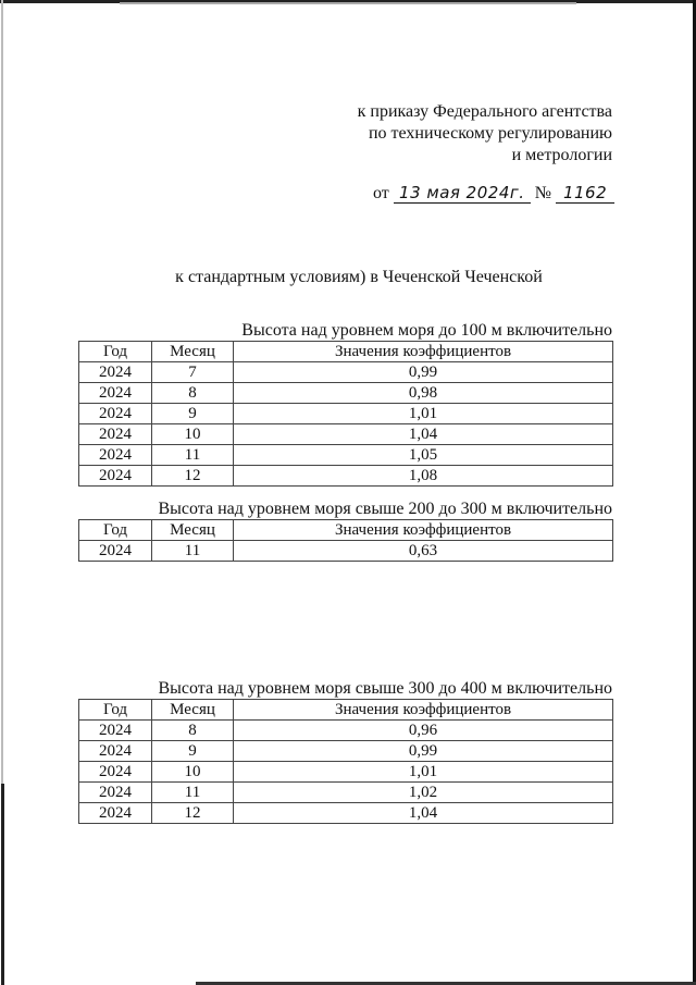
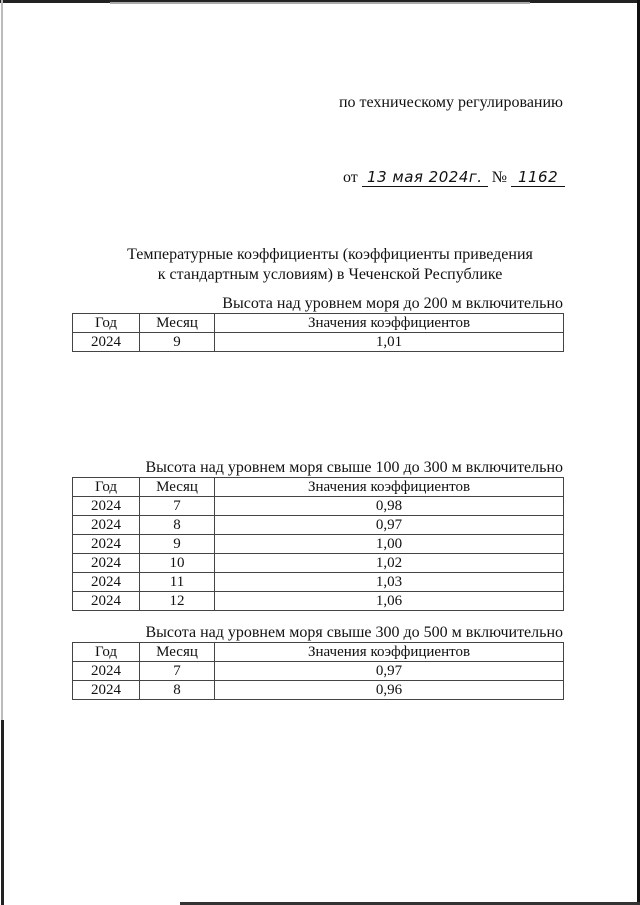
- к приказу Федерального агентства
  по техническому регулированию
- и метрологии
  от 13 мая 2024г. № 1162
+ Температурные коэффициенты (коэффициенты приведения
- к стандартным условиям) в Чеченской Чеченской
+ к стандартным условиям) в Чеченской Республике
- Высота над уровнем моря до 100 м включительно
+ Высота над уровнем моря до 200 м включительно
  Год	Месяц	Значения коэффициентов
- 2024	7	0,99
- 2024	8	0,98
  2024	9	1,01
- 2024	10	1,04
- 2024	11	1,05
- 2024	12	1,08
- Высота над уровнем моря свыше 200 до 300 м включительно
+ Высота над уровнем моря свыше 100 до 300 м включительно
  Год	Месяц	Значения коэффициентов
+ 2024	7	0,98
+ 2024	8	0,97
+ 2024	9	1,00
+ 2024	10	1,02
- 2024	11	0,63
+ 2024	11	1,03
+ 2024	12	1,06
- Высота над уровнем моря свыше 300 до 400 м включительно
+ Высота над уровнем моря свыше 300 до 500 м включительно
  Год	Месяц	Значения коэффициентов
+ 2024	7	0,97
  2024	8	0,96
- 2024	9	0,99
- 2024	10	1,01
- 2024	11	1,02
- 2024	12	1,04
